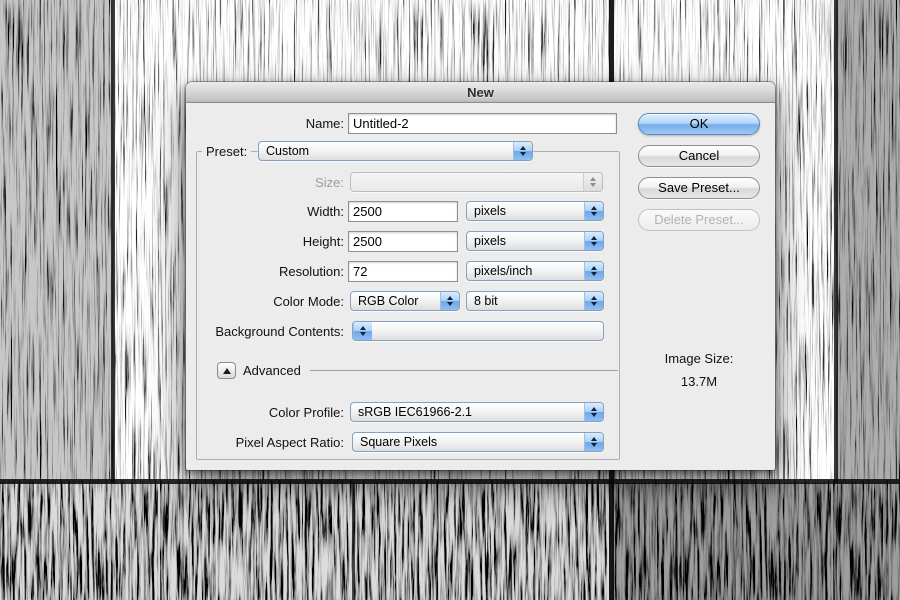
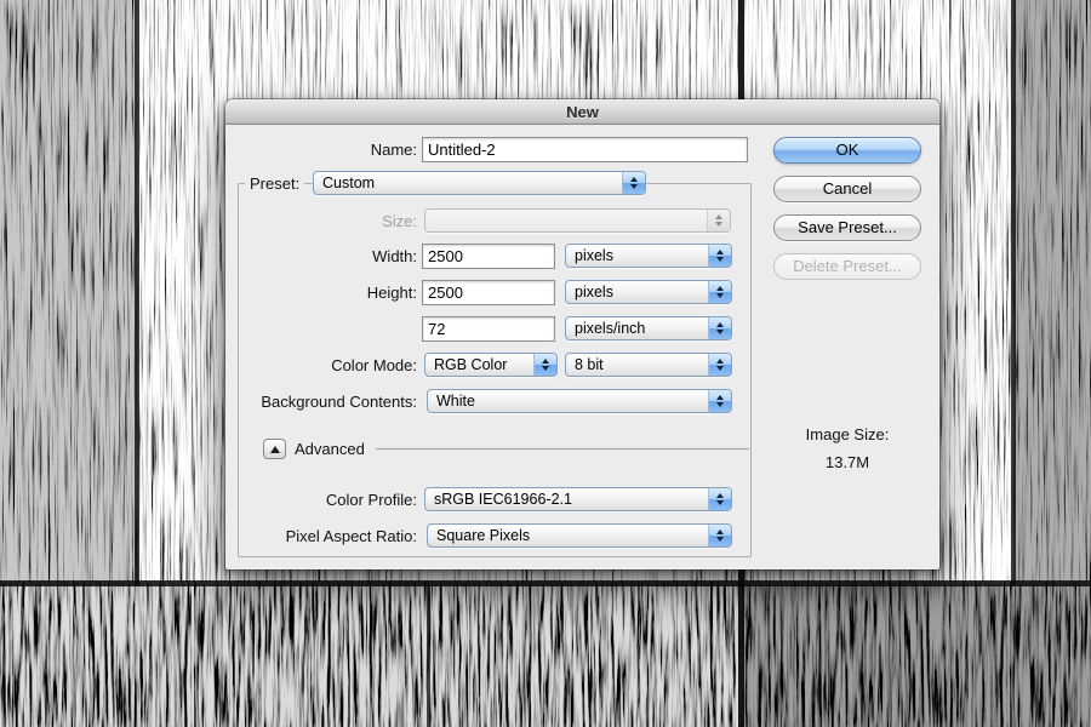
  New
  Name:
  Untitled-2
  Preset:
  Custom
  Size:
  Width:
  2500
  pixels
  Height:
  2500
  pixels
- Resolution:
  72
  pixels/inch
  Color Mode:
  RGB Color
  8 bit
  Background Contents:
+ White
  Advanced
  Color Profile:
  sRGB IEC61966-2.1
  Pixel Aspect Ratio:
  Square Pixels
  OK
  Cancel
  Save Preset...
  Delete Preset...
  Image Size:
  13.7M
